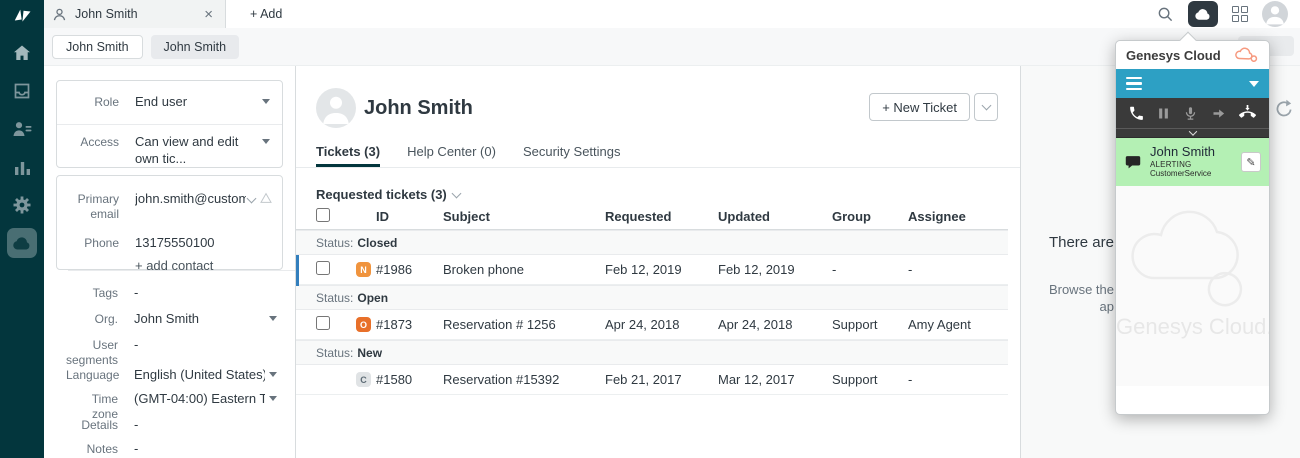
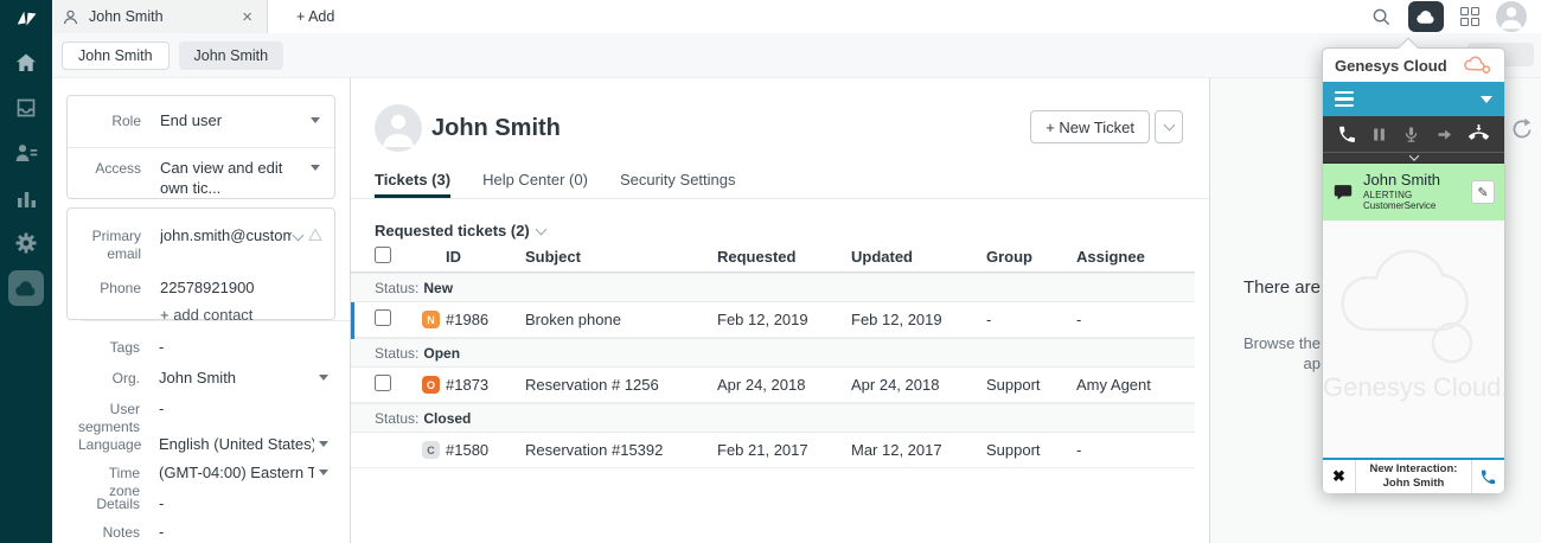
  John Smith
  ×
  + Add
  John Smith
  John Smith
  Role
  End user
  Access
  Can view and edit own tic...
  Primary email
  john.smith@custom
  Phone
- 13175550100
+ 22578921900
  + add contact
  Tags
  -
  Org.
  John Smith
  User segments
  -
  Language
  English (United States)
  Time zone
  (GMT-04:00) Eastern T
  Details
  -
  Notes
  -
  John Smith
  + New Ticket
  Tickets (3)
  Help Center (0)
  Security Settings
- Requested tickets (3)
+ Requested tickets (2)
  ID
  Subject
  Requested
  Updated
  Group
  Assignee
  Status:
- Closed
+ New
  N
  #1986
  Broken phone
  Feb 12, 2019
  Feb 12, 2019
  -
  -
  Status:
  Open
  O
  #1873
  Reservation # 1256
  Apr 24, 2018
  Apr 24, 2018
  Support
  Amy Agent
  Status:
- New
+ Closed
  C
  #1580
  Reservation #15392
  Feb 21, 2017
  Mar 12, 2017
  Support
  -
  There are
  Browse the
  ap
  Genesys Cloud
  John Smith
  ALERTING
  CustomerService
  ✎
+ ✖
+ New Interaction: John Smith
